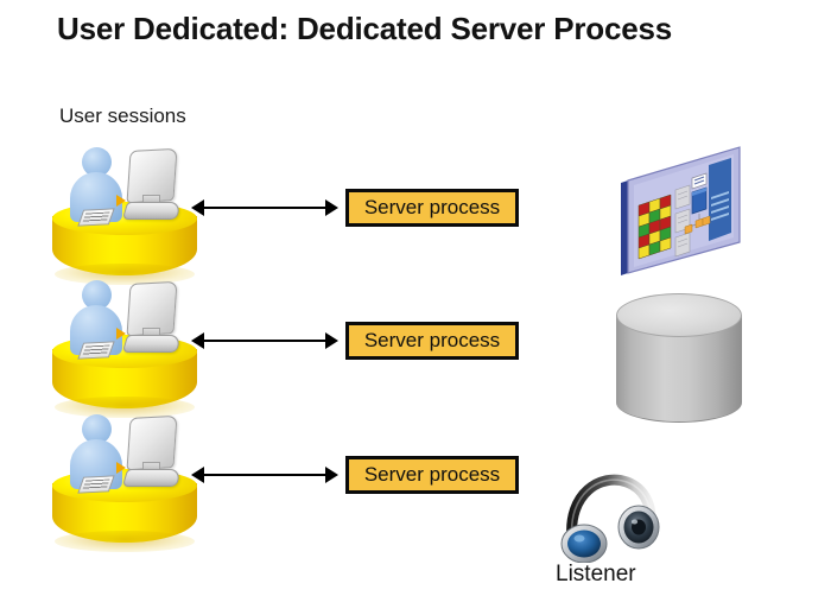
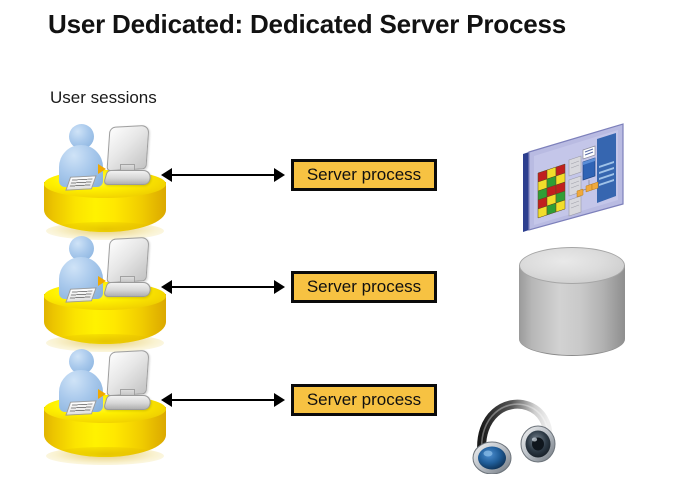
  User Dedicated: Dedicated Server Process
  User sessions
  Server process
  Server process
  Server process
- Listener
